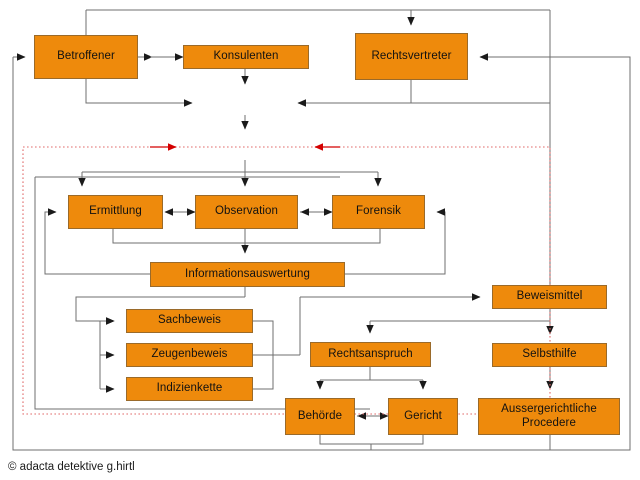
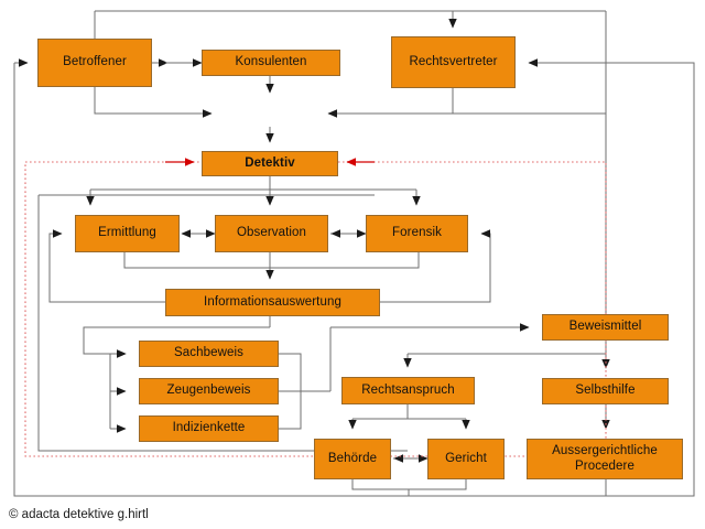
  Betroffener
  Konsulenten
  Rechtsvertreter
+ Detektiv
  Ermittlung
  Observation
  Forensik
  Informationsauswertung
  Sachbeweis
  Zeugenbeweis
  Indizienkette
  Rechtsanspruch
  Behörde
  Gericht
  Beweismittel
  Selbsthilfe
  Aussergerichtliche Procedere
  © adacta detektive g.hirtl
